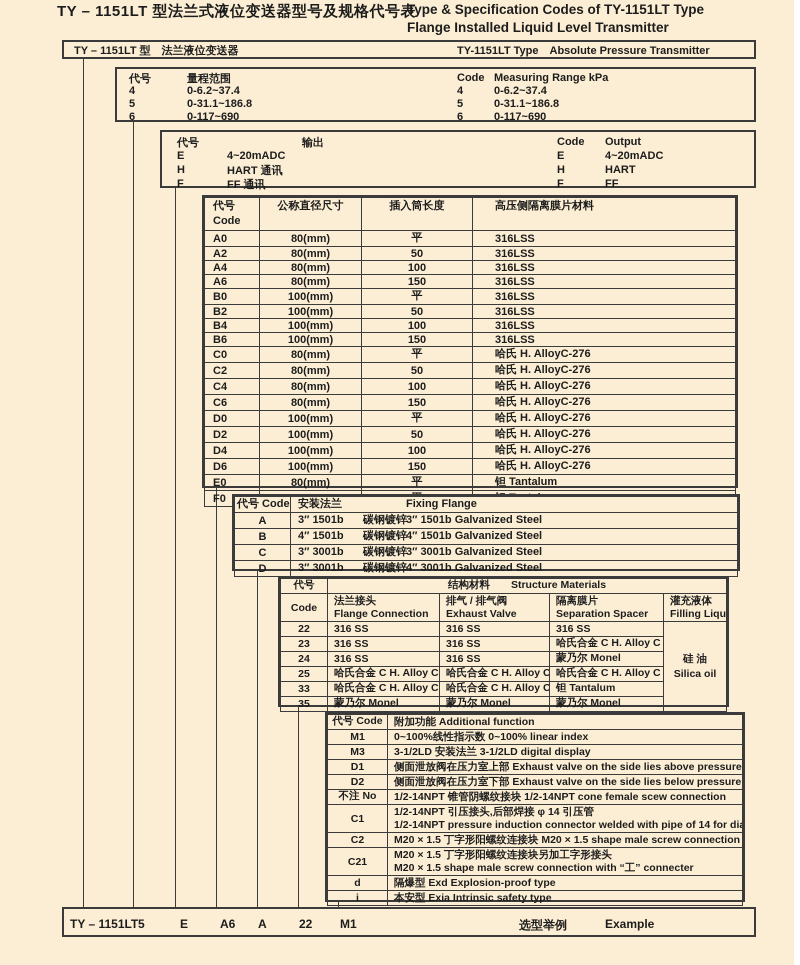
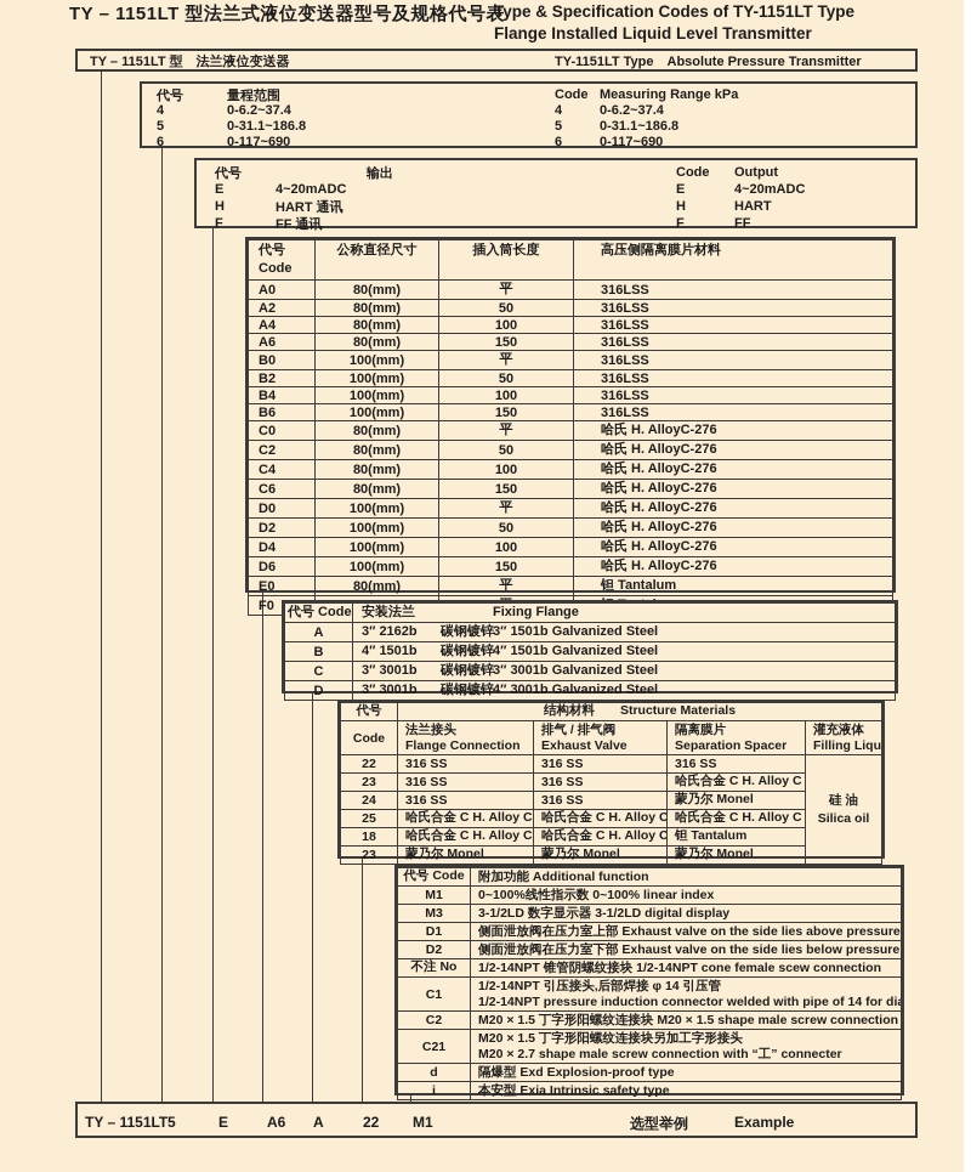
  TY – 1151LT 型法兰式液位变送器型号及规格代号表
  Type & Specification Codes of TY-1151LT Type
  Flange Installed Liquid Level Transmitter
  TY – 1151LT 型 法兰液位变送器
  TY-1151LT Type Absolute Pressure Transmitter
  代号
  量程范围
  Code
  Measuring Range kPa
  4
  0-6.2~37.4
  4
  0-6.2~37.4
  5
  0-31.1~186.8
  5
  0-31.1~186.8
  6
  0-117~690
  6
  0-117~690
  代号
  输出
  Code
  Output
  E
  4~20mADC
  E
  4~20mADC
  H
  HART 通讯
  H
  HART
  F
  FF 通讯
  F
  FF
  代号Code	公称直径尺寸	插入筒长度	高压侧隔离膜片材料
  A0	80(mm)	平	316LSS
  A2	80(mm)	50	316LSS
  A4	80(mm)	100	316LSS
  A6	80(mm)	150	316LSS
  B0	100(mm)	平	316LSS
  B2	100(mm)	50	316LSS
  B4	100(mm)	100	316LSS
  B6	100(mm)	150	316LSS
  C0	80(mm)	平	哈氏 H. AlloyC-276
  C2	80(mm)	50	哈氏 H. AlloyC-276
  C4	80(mm)	100	哈氏 H. AlloyC-276
  C6	80(mm)	150	哈氏 H. AlloyC-276
  D0	100(mm)	平	哈氏 H. AlloyC-276
  D2	100(mm)	50	哈氏 H. AlloyC-276
  D4	100(mm)	100	哈氏 H. AlloyC-276
  D6	100(mm)	150	哈氏 H. AlloyC-276
  E0	80(mm)	平	钽 Tantalum
  代号 Code	安装法兰 Fixing Flange
- A	3″ 1501b 碳钢镀锌3″ 1501b Galvanized Steel
+ A	3″ 2162b 碳钢镀锌3″ 1501b Galvanized Steel
  B	4″ 1501b 碳钢镀锌4″ 1501b Galvanized Steel
  C	3″ 3001b 碳钢镀锌3″ 3001b Galvanized Steel
  D	3″ 3001b 碳钢镀锌4″ 3001b Galvanized Steel
  代号	结构材料 Structure Materials
  Code	法兰接头Flange Connection	排气 / 排气阀Exhaust Valve	隔离膜片Separation Spacer	灌充液体Filling Liqu
  22	316 SS	316 SS	316 SS	硅 油Silica oil
  23	316 SS	316 SS	哈氏合金 C H. Alloy C
  24	316 SS	316 SS	蒙乃尔 Monel
  25	哈氏合金 C H. Alloy C	哈氏合金 C H. Alloy C	哈氏合金 C H. Alloy C
- 33	哈氏合金 C H. Alloy C	哈氏合金 C H. Alloy C	钽 Tantalum
+ 18	哈氏合金 C H. Alloy C	哈氏合金 C H. Alloy C	钽 Tantalum
- 35	蒙乃尔 Monel	蒙乃尔 Monel	蒙乃尔 Monel
+ 23	蒙乃尔 Monel	蒙乃尔 Monel	蒙乃尔 Monel
  代号 Code	附加功能 Additional function
  M1	0~100%线性指示数 0~100% linear index
- M3	3-1/2LD 安装法兰 3-1/2LD digital display
+ M3	3-1/2LD 数字显示器 3-1/2LD digital display
  D1	侧面泄放阀在压力室上部 Exhaust valve on the side lies above pressure
  D2	侧面泄放阀在压力室下部 Exhaust valve on the side lies below pressure
  不注 No	1/2-14NPT 锥管阴螺纹接块 1/2-14NPT cone female scew connection
  C1	1/2-14NPT 引压接头,后部焊接 φ 14 引压管1/2-14NPT pressure induction connector welded with pipe of 14 for di
  C2	M20 × 1.5 丁字形阳螺纹连接块 M20 × 1.5 shape male screw connection
- C21	M20 × 1.5 丁字形阳螺纹连接块另加工字形接头M20 × 1.5 shape male screw connection with “工” connecter
+ C21	M20 × 1.5 丁字形阳螺纹连接块另加工字形接头M20 × 2.7 shape male screw connection with “工” connecter
  d	隔爆型 Exd Explosion-proof type
  i	本安型 Exia Intrinsic safety type
  TY – 1151LT
  5
  E
  A6
  A
  22
  M1
  选型举例
  Example
